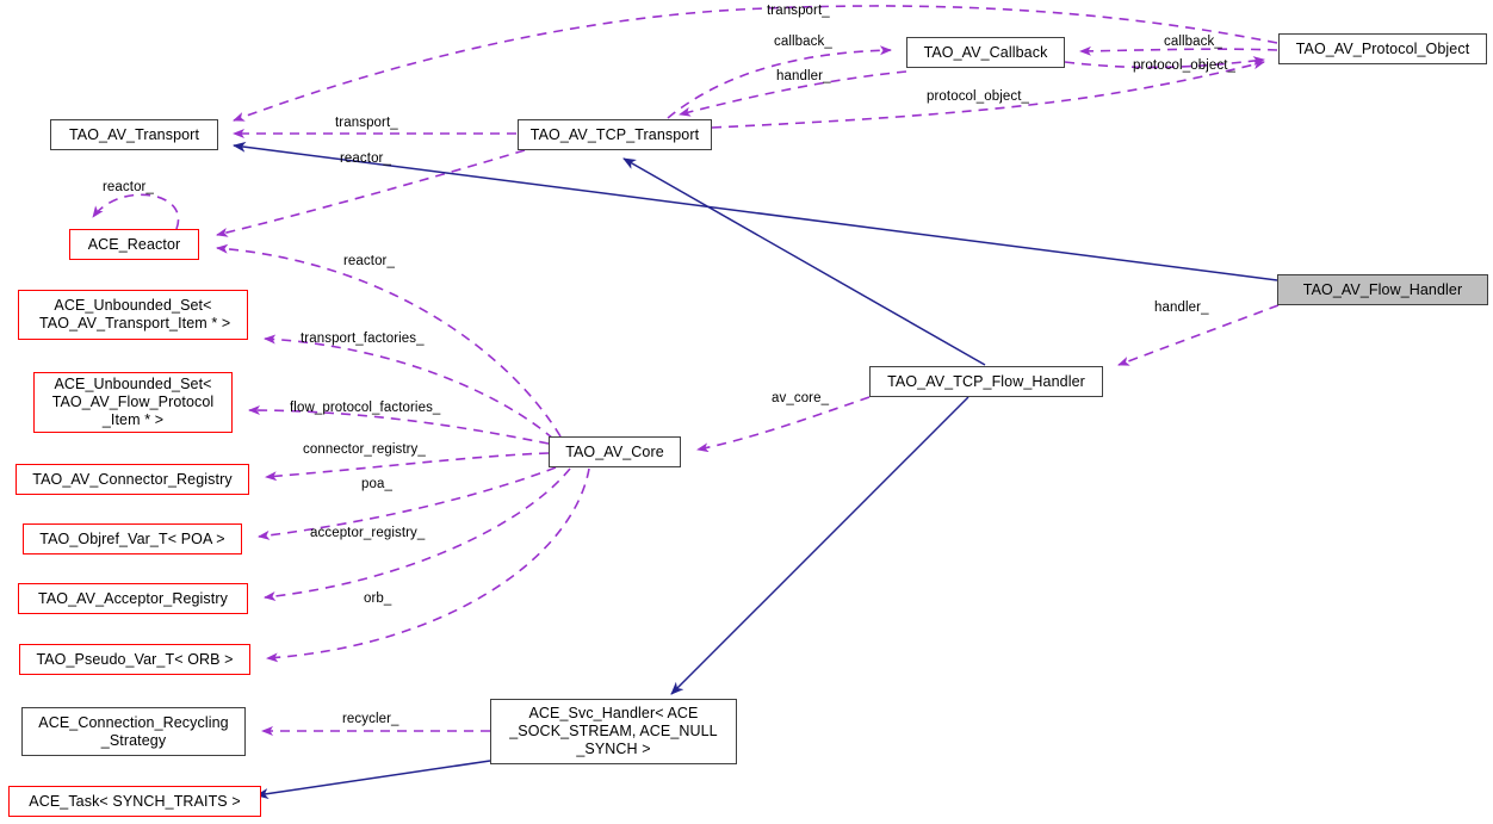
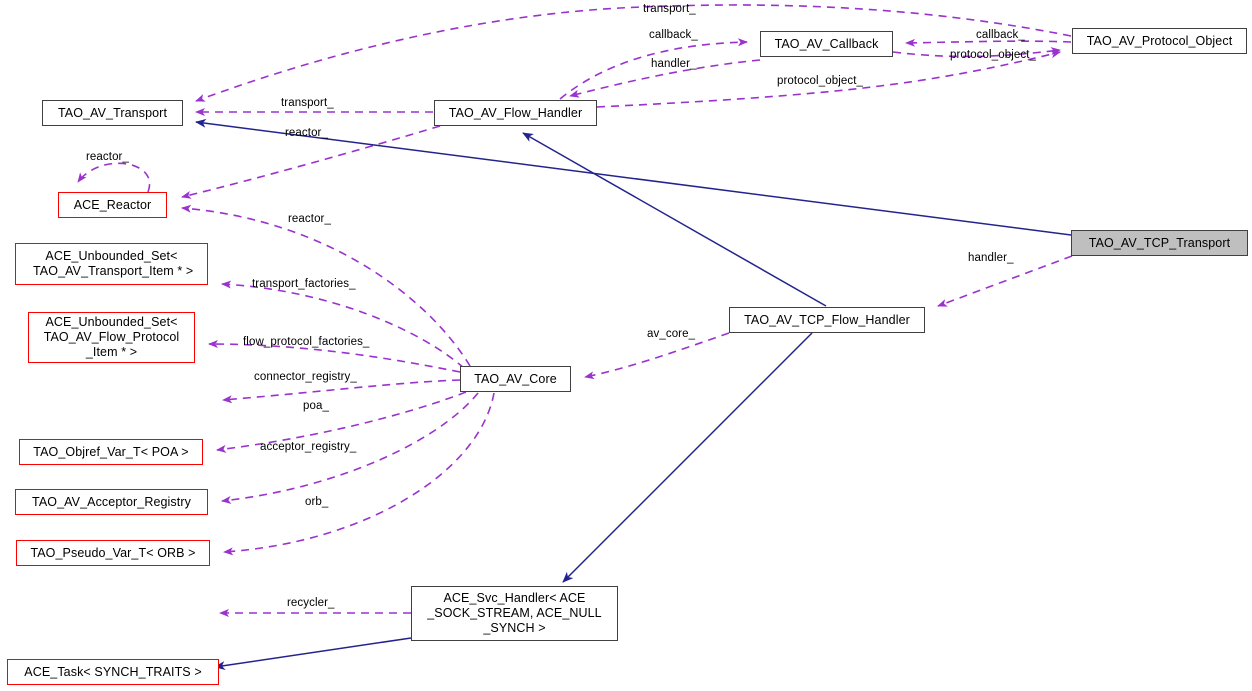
  TAO_AV_Transport
- TAO_AV_TCP_Transport
+ TAO_AV_Flow_Handler
  TAO_AV_Callback
  TAO_AV_Protocol_Object
- TAO_AV_Flow_Handler
+ TAO_AV_TCP_Transport
  TAO_AV_TCP_Flow_Handler
  ACE_Reactor
  TAO_AV_Core
  ACE_Unbounded_Set<
  TAO_AV_Transport_Item * >
  ACE_Unbounded_Set<
  TAO_AV_Flow_Protocol
  _Item * >
- TAO_AV_Connector_Registry
  TAO_Objref_Var_T< POA >
  TAO_AV_Acceptor_Registry
  TAO_Pseudo_Var_T< ORB >
- ACE_Connection_Recycling
- _Strategy
  ACE_Task< SYNCH_TRAITS >
  ACE_Svc_Handler< ACE
  _SOCK_STREAM, ACE_NULL
  _SYNCH >
  transport_
  callback_
  handler_
  callback_
  protocol_object_
  protocol_object_
  transport_
  reactor_
  reactor_
  reactor_
  transport_factories_
  flow_protocol_factories_
  connector_registry_
  poa_
  acceptor_registry_
  orb_
  av_core_
  handler_
  recycler_
